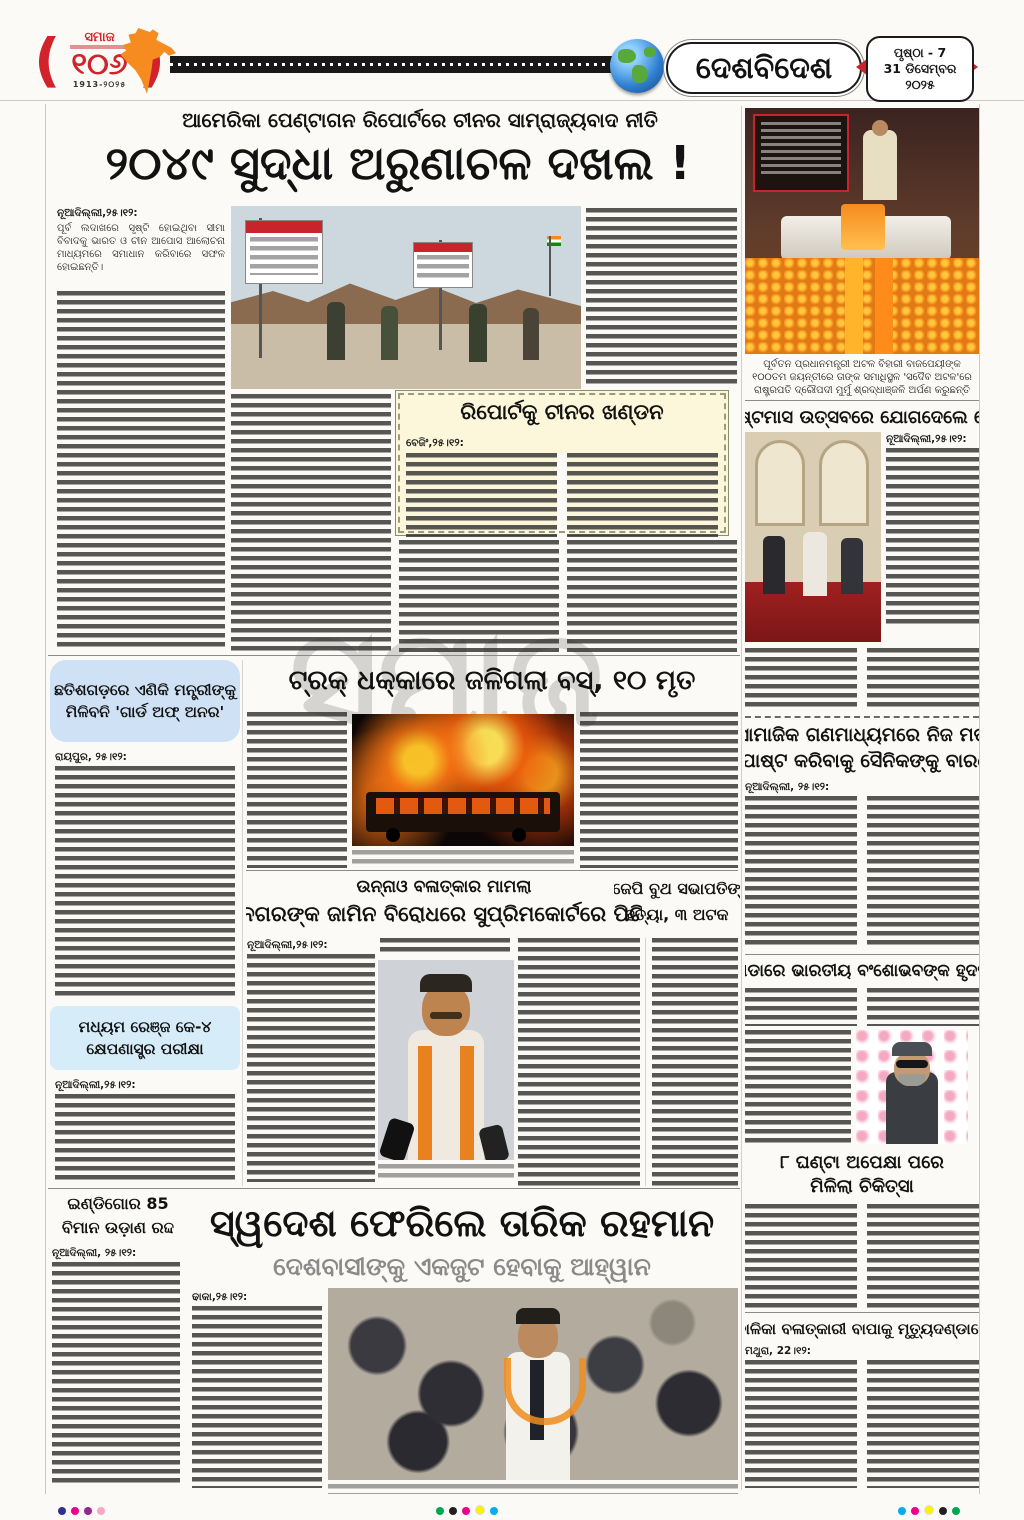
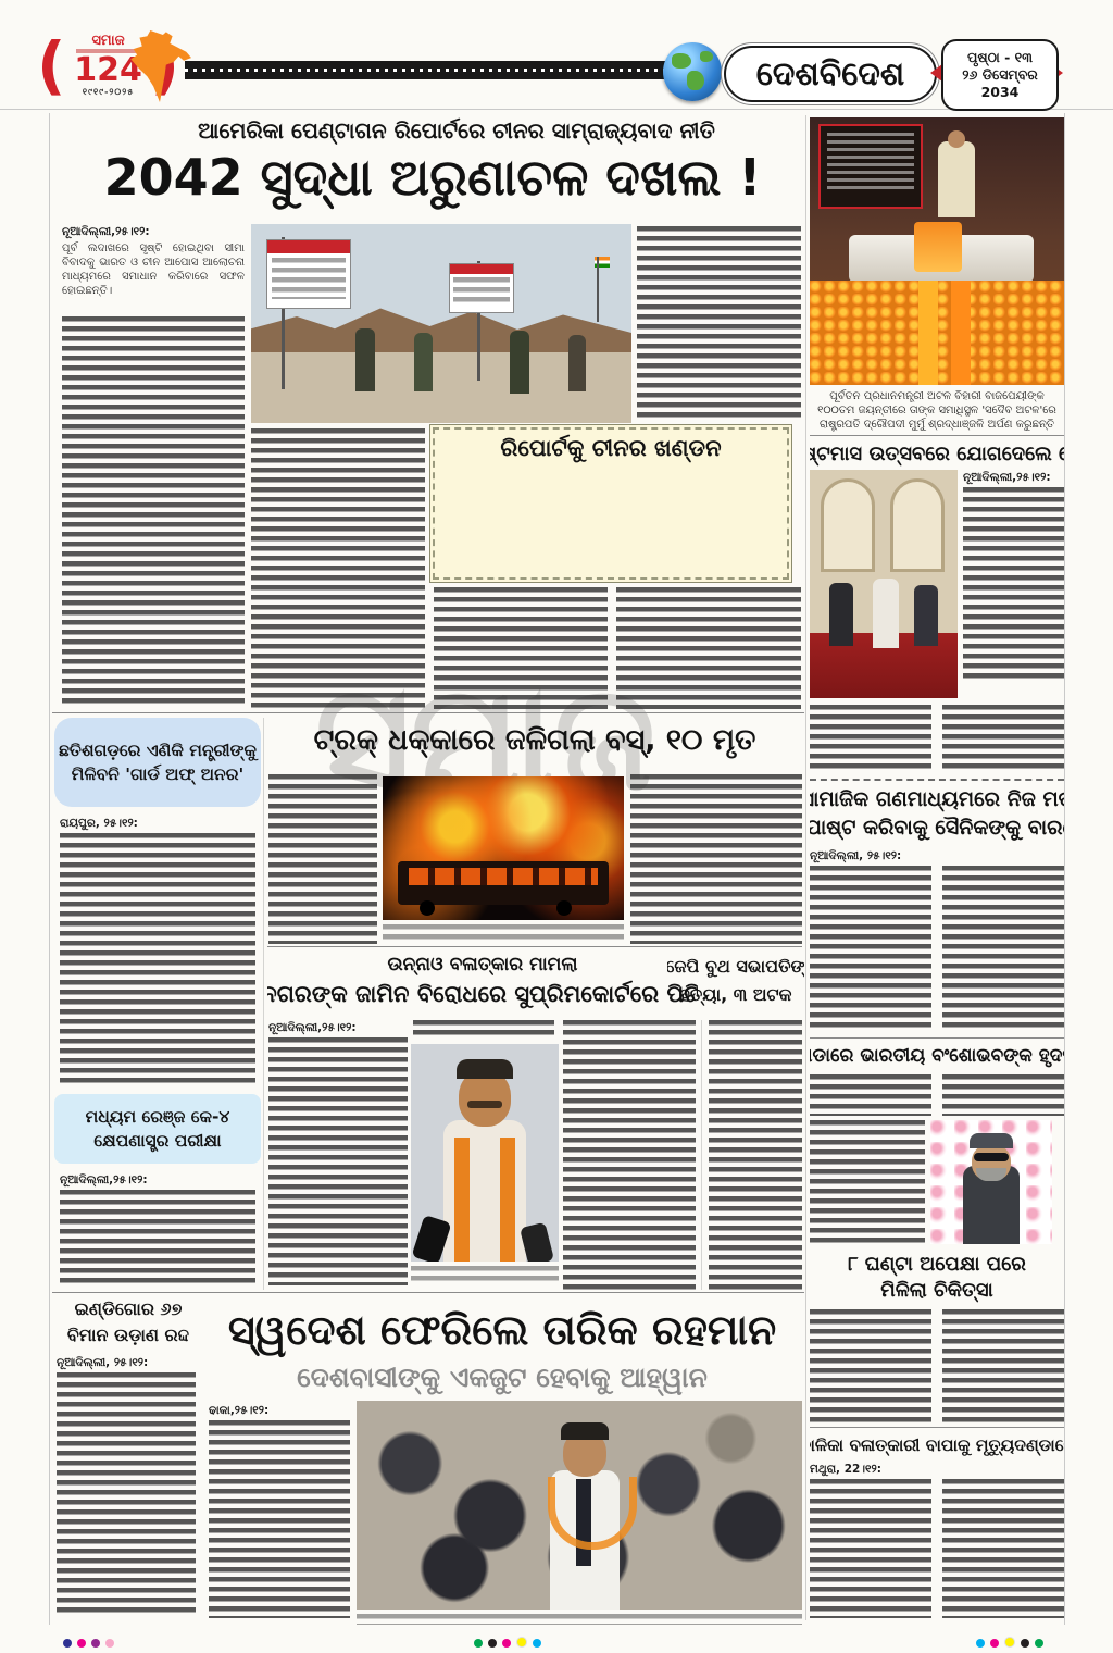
  (
  ସମାଜ
- ୧୦୬
+ 124
- 1913-୨୦୨୫
+ ୧୯୧୯-୨୦୨୫
  ଦେଶବିଦେଶ
- ପୃଷ୍ଠା - 7
+ ପୃଷ୍ଠା - ୧୩
- 31 ଡିସେମ୍ବର
+ ୨୬ ଡିସେମ୍ବର
- ୨୦୨୫
+ 2034
  ସମାଜ
  ଆମେରିକା ପେଣ୍ଟାଗନ ରିପୋର୍ଟରେ ଚୀନର ସାମ୍ରାଜ୍ୟବାଦ ନୀତି
- ୨୦୪୯ ସୁଦ୍ଧା ଅରୁଣାଚଳ ଦଖଲ !
+ 2042 ସୁଦ୍ଧା ଅରୁଣାଚଳ ଦଖଲ !
  ନୂଆଦିଲ୍ଲୀ,୨୫।୧୨:
  ପୂର୍ବ ଲଦାଖରେ ସୃଷ୍ଟି ହୋଇଥିବା ସୀମା ବିବାଦକୁ ଭାରତ ଓ ଚୀନ ଆପୋସ ଆଲୋଚନା ମାଧ୍ୟମରେ ସମାଧାନ କରିବାରେ ସଫଳ ହୋଇଛନ୍ତି।
  ରିପୋର୍ଟକୁ ଚୀନର ଖଣ୍ଡନ
- ବେଜିଂ,୨୫।୧୨:
  ପୂର୍ବତନ ପ୍ରଧାନମନ୍ତ୍ରୀ ଅଟଳ ବିହାରୀ ବାଜପେୟୀଙ୍କ ୧୦୦ତମ ଜୟନ୍ତୀରେ ତାଙ୍କ ସମାଧିସ୍ଥଳ 'ସଦୈବ ଅଟଳ'ରେ ରାଷ୍ଟ୍ରପତି ଦ୍ରୌପଦୀ ମୁର୍ମୁ ଶ୍ରଦ୍ଧାଞ୍ଜଳି ଅର୍ପଣ କରୁଛନ୍ତି
  ଷ୍ଟମାସ ଉତ୍ସବରେ ଯୋଗଦେଲେ
  ନୂଆଦିଲ୍ଲୀ,୨୫।୧୨:
  ସାମାଜିକ ଗଣମାଧ୍ୟମରେ ନିଜ ମ
  ପୋଷ୍ଟ କରିବାକୁ ସୈନିକଙ୍କୁ ବାର
  ନୂଆଦିଲ୍ଲୀ, ୨୫।୧୨:
  ଡାରେ ଭାରତୀୟ ବଂଶୋଭବଙ୍କ ହୃଦ
  ୮ ଘଣ୍ଟା ଅପେକ୍ଷା ପରେ
  ମିଳିଲା ଚିକିତ୍ସା
  ଳିକା ବଳାତ୍କାରୀ ବାପାକୁ ମୃତ୍ୟୁଦଣ୍ଡା
  ମଥୁରା, 22।୧୨:
  ଛତିଶଗଡ଼ରେ ଏଣିକି ମନ୍ତ୍ରୀଙ୍କୁ
  ମିଳିବନି 'ଗାର୍ଡ ଅଫ୍ ଅନର'
  ରାୟପୁର, ୨୫।୧୨:
  ମଧ୍ୟମ ରେଞ୍ଜ କେ-୪
  କ୍ଷେପଣାସ୍ତ୍ର ପରୀକ୍ଷା
  ନୂଆଦିଲ୍ଲୀ,୨୫।୧୨:
  ଟ୍ରକ୍ ଧକ୍କାରେ ଜଳିଗଲା ବସ୍, ୧୦ ମୃତ
  ଉନ୍ନାଓ ବଳାତ୍କାର ମାମଲା
  ନଗରଙ୍କ ଜାମିନ ବିରୋଧରେ ସୁପ୍ରିମକୋର୍ଟରେ ପିଟି
  ନୂଆଦିଲ୍ଲୀ,୨୫।୧୨:
  ଜେପି ବୁଥ ସଭାପତିଙ୍
  ହତ୍ୟା, ୩ ଅଟକ
- ଇଣ୍ଡିଗୋର 85
+ ଇଣ୍ଡିଗୋର ୬୭
  ବିମାନ ଉଡ଼ାଣ ରଦ୍ଦ
  ନୂଆଦିଲ୍ଲୀ, ୨୫।୧୨:
  ସ୍ୱଦେଶ ଫେରିଲେ ତାରିକ ରହମାନ
  ଦେଶବାସୀଙ୍କୁ ଏକଜୁଟ ହେବାକୁ ଆହ୍ୱାନ
  ଢାକା,୨୫।୧୨:
